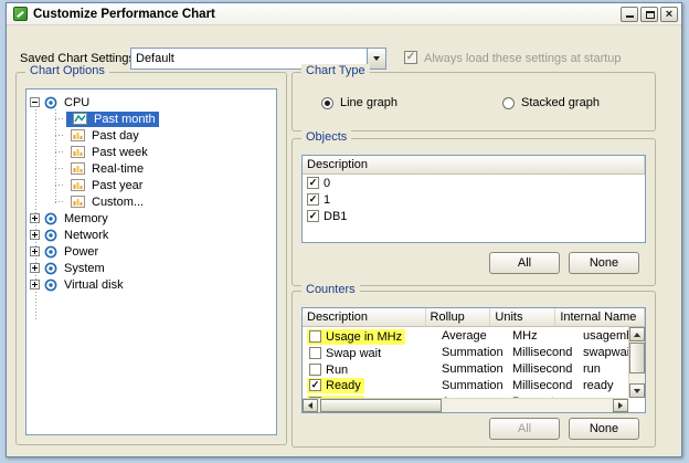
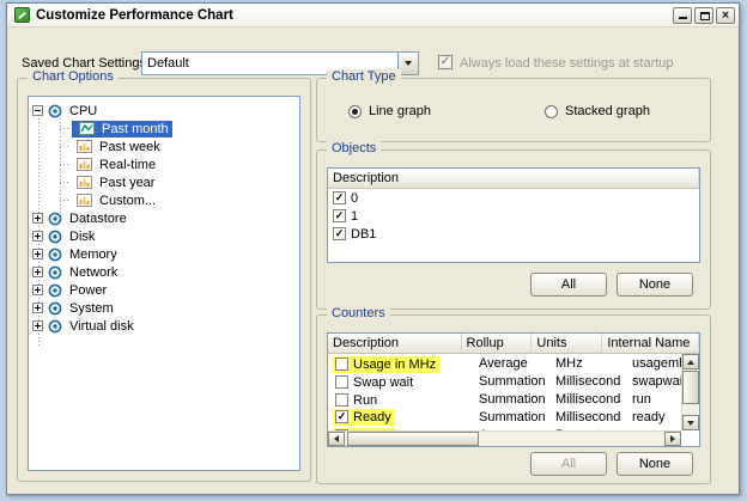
  Customize Performance Chart
  ×
  Saved Chart Setting
  Default
  ✓
  Always load these settings at startup
  Chart Options
  CPU
  Past month
- Past day
  Past week
  Real-time
  Past year
  Custom...
+ Datastore
+ Disk
  Memory
  Network
  Power
  System
  Virtual disk
  Chart Type
  Line graph
  Stacked graph
  Objects
  Description
  ✓
  0
  ✓
  1
  ✓
  DB1
  All
  None
  Counters
  Description
  Rollup
  Units
  Internal Name
  Usage in MHz
  Average
  MHz
  usagem
  Swap wait
  Summation
  Millisecond
  swapwa
  Run
  Summation
  Millisecond
  run
  ✓
  Ready
  Summation
  Millisecond
  ready
  All
  None
